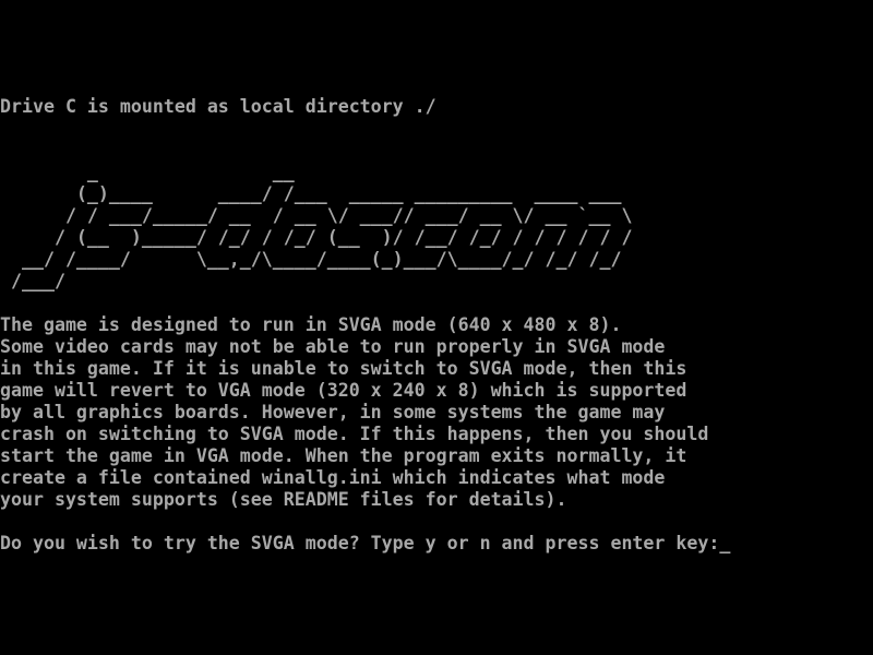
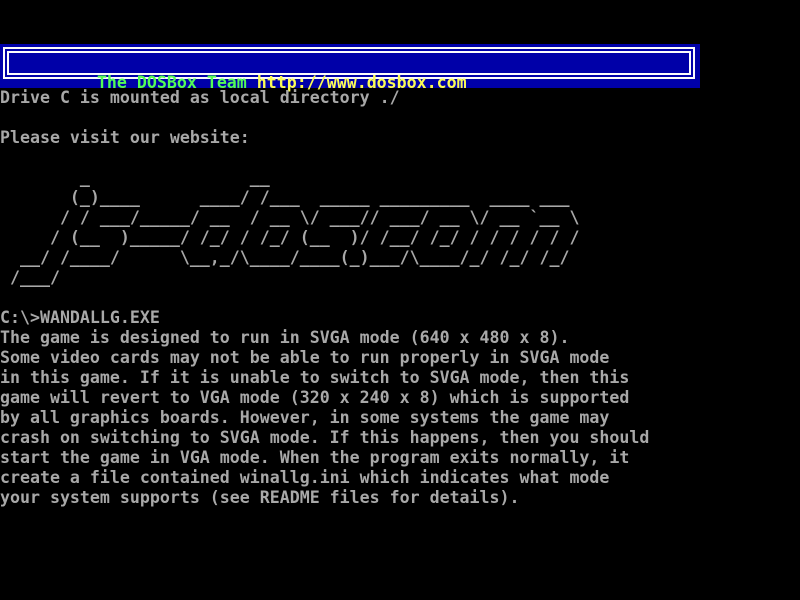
+ The DOSBox Team http://www.dosbox.com
  Drive C is mounted as local directory ./
+ Please visit our website:
  _ __
  (_)____ ____/ /___ _____ _________ ____ ___
  / / ___/_____/ __ / __ \/ ___// ___/ __ \/ __ `__ \
  / (__ )_____/ /_/ / /_/ (__ )/ /__/ /_/ / / / / / /
  __/ /____/ \__,_/\____/____(_)___/\____/_/ /_/ /_/
  /___/
+ C:\>WANDALLG.EXE
  The game is designed to run in SVGA mode (640 x 480 x 8).
  Some video cards may not be able to run properly in SVGA mode
  in this game. If it is unable to switch to SVGA mode, then this
  game will revert to VGA mode (320 x 240 x 8) which is supported
  by all graphics boards. However, in some systems the game may
  crash on switching to SVGA mode. If this happens, then you should
  start the game in VGA mode. When the program exits normally, it
  create a file contained winallg.ini which indicates what mode
  your system supports (see README files for details).
- Do you wish to try the SVGA mode? Type y or n and press enter key:_
